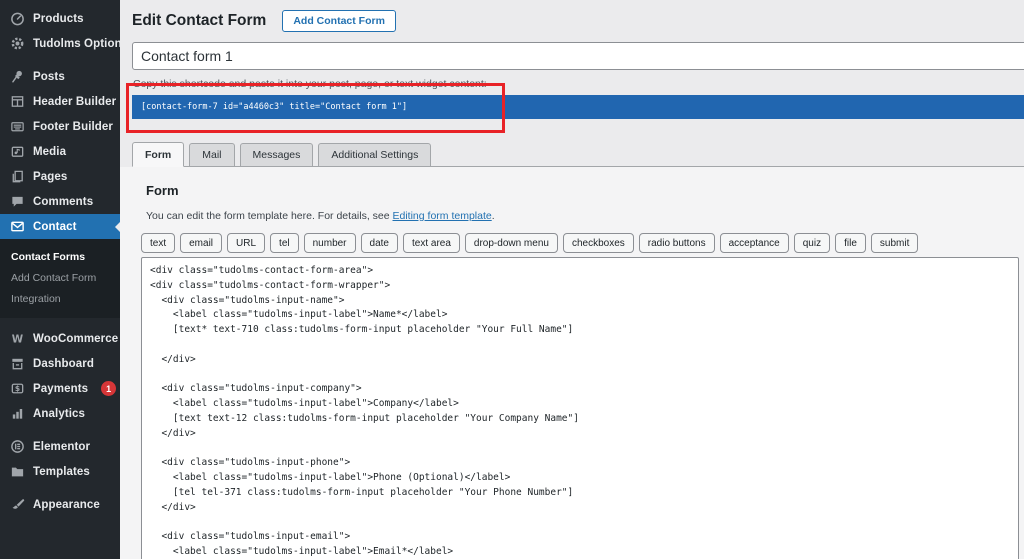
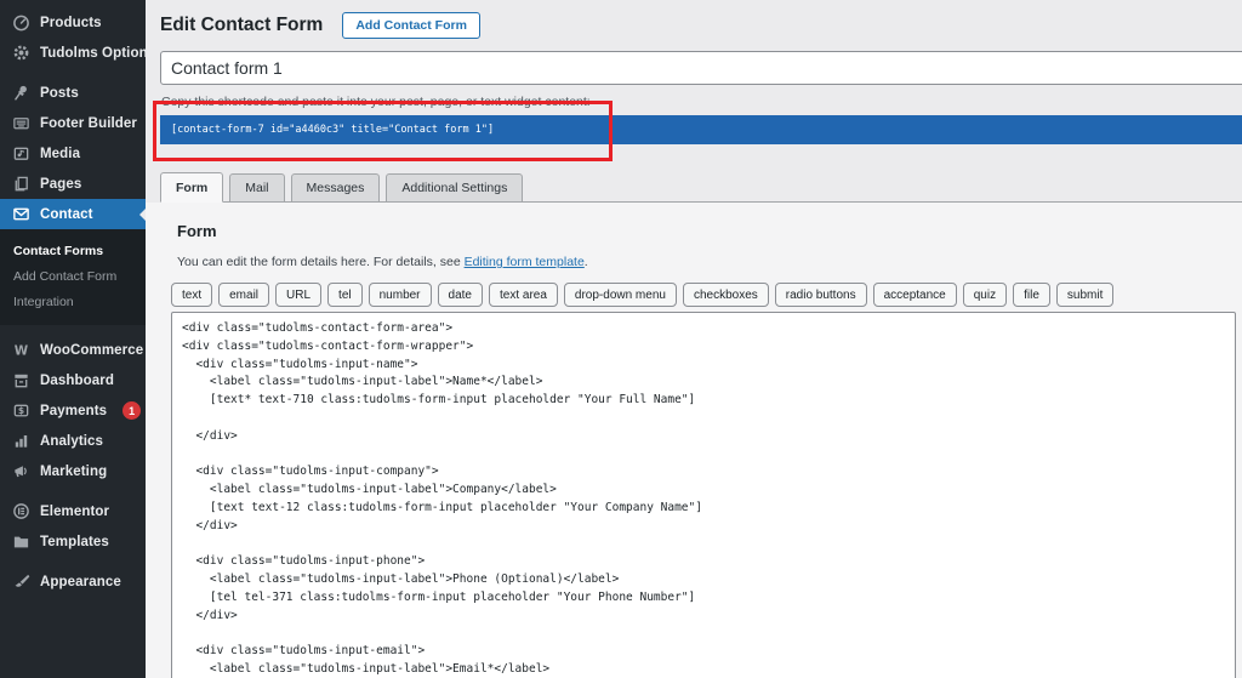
  Products
  Tudolms Option
  Posts
- Header Builder
  Footer Builder
  Media
  Pages
- Comments
  Contact
  Contact Forms
  Add Contact Form
  Integration
  W
  WooCommerce
  Dashboard
  $
  Payments
  1
  Analytics
+ Marketing
  Elementor
  Templates
  Appearance
  Edit Contact Form
  Add Contact Form
  Contact form 1
  Copy this shortcode and paste it into your post, page, or text widget content:
  [contact-form-7 id="a4460c3" title="Contact form 1"]
  Form
  Mail
  Messages
  Additional Settings
  Form
- You can edit the form template here. For details, see Editing form template.
+ You can edit the form details here. For details, see Editing form template.
  text
  email
  URL
  tel
  number
  date
  text area
  drop-down menu
  checkboxes
  radio buttons
  acceptance
  quiz
  file
  submit
  <div class="tudolms-contact-form-area">
  <div class="tudolms-contact-form-wrapper">
  <div class="tudolms-input-name">
  <label class="tudolms-input-label">Name*</label>
  [text* text-710 class:tudolms-form-input placeholder "Your Full Name"]
  </div>
  <div class="tudolms-input-company">
  <label class="tudolms-input-label">Company</label>
  [text text-12 class:tudolms-form-input placeholder "Your Company Name"]
  </div>
  <div class="tudolms-input-phone">
  <label class="tudolms-input-label">Phone (Optional)</label>
  [tel tel-371 class:tudolms-form-input placeholder "Your Phone Number"]
  </div>
  <div class="tudolms-input-email">
  <label class="tudolms-input-label">Email*</label>
